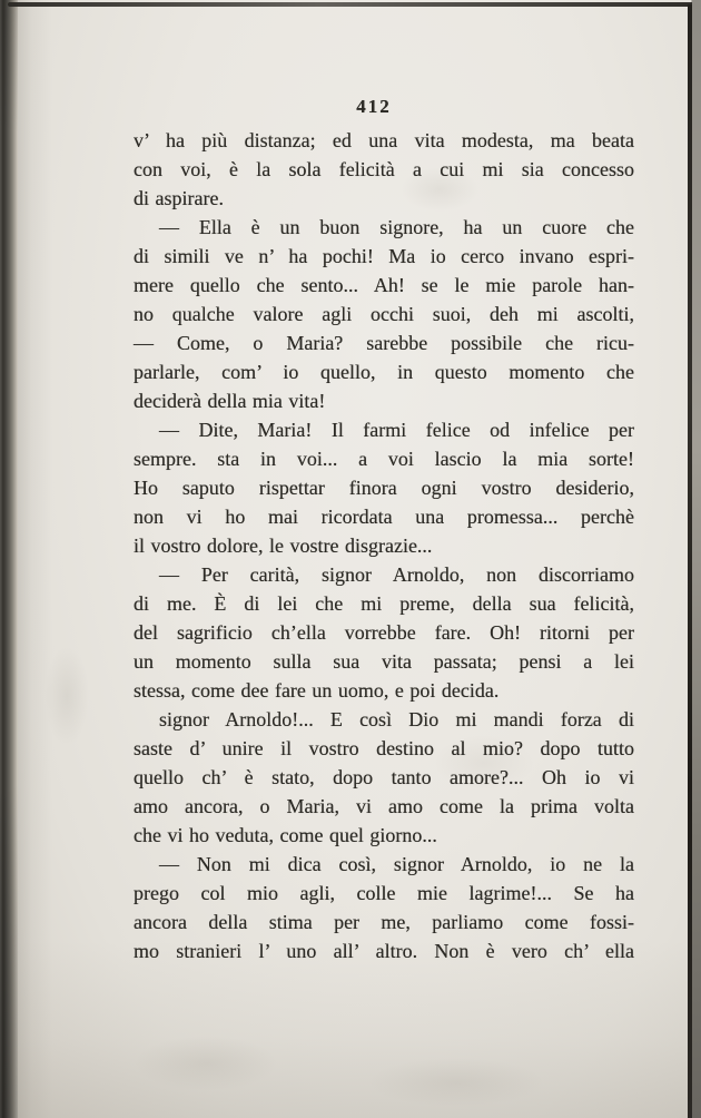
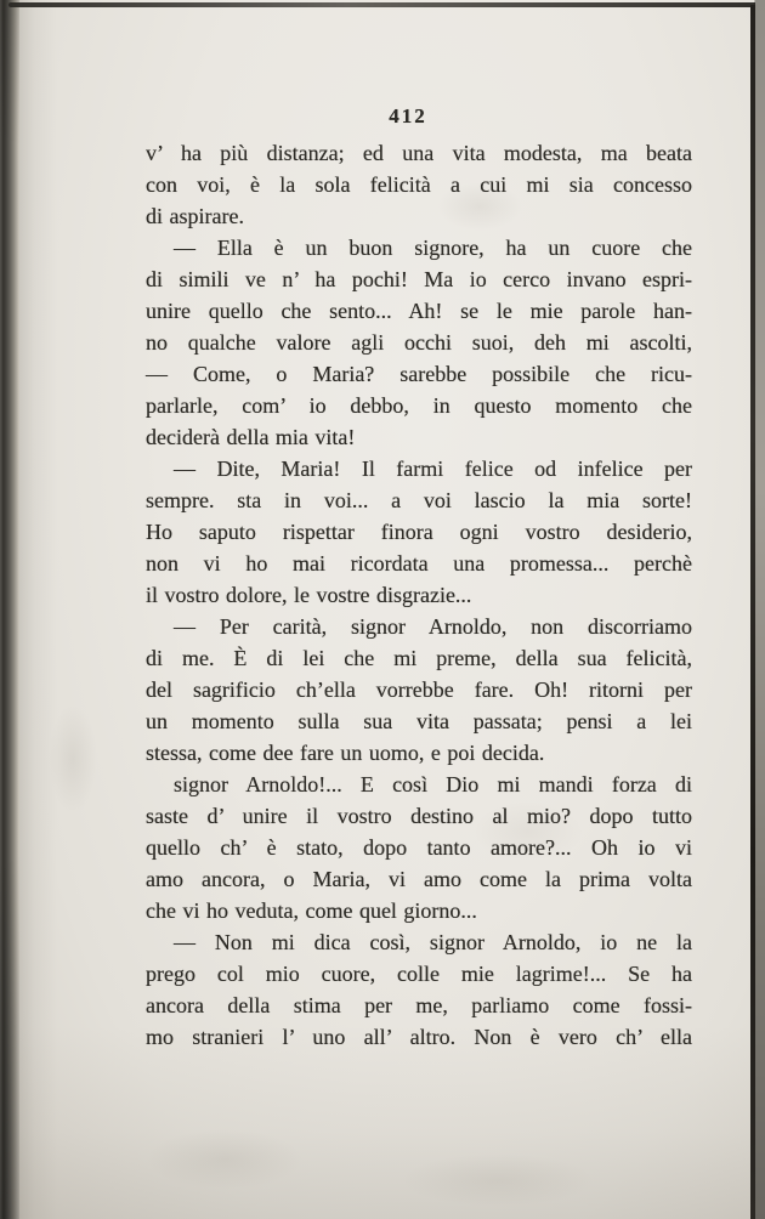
  412
  v’ ha più distanza; ed una vita modesta, ma beata
  con voi, è la sola felicità a cui mi sia concesso
  di aspirare.
  — Ella è un buon signore, ha un cuore che
  di simili ve n’ ha pochi! Ma io cerco invano espri-
- mere quello che sento... Ah! se le mie parole han-
+ unire quello che sento... Ah! se le mie parole han-
  no qualche valore agli occhi suoi, deh mi ascolti,
  — Come, o Maria? sarebbe possibile che ricu-
- parlarle, com’ io quello, in questo momento che
+ parlarle, com’ io debbo, in questo momento che
  deciderà della mia vita!
  — Dite, Maria! Il farmi felice od infelice per
  sempre. sta in voi... a voi lascio la mia sorte!
  Ho saputo rispettar finora ogni vostro desiderio,
  non vi ho mai ricordata una promessa... perchè
  il vostro dolore, le vostre disgrazie...
  — Per carità, signor Arnoldo, non discorriamo
  di me. È di lei che mi preme, della sua felicità,
  del sagrificio ch’ella vorrebbe fare. Oh! ritorni per
  un momento sulla sua vita passata; pensi a lei
  stessa, come dee fare un uomo, e poi decida.
  signor Arnoldo!... E così Dio mi mandi forza di
  saste d’ unire il vostro destino al mio? dopo tutto
  quello ch’ è stato, dopo tanto amore?... Oh io vi
  amo ancora, o Maria, vi amo come la prima volta
  che vi ho veduta, come quel giorno...
  — Non mi dica così, signor Arnoldo, io ne la
- prego col mio agli, colle mie lagrime!... Se ha
+ prego col mio cuore, colle mie lagrime!... Se ha
  ancora della stima per me, parliamo come fossi-
  mo stranieri l’ uno all’ altro. Non è vero ch’ ella
